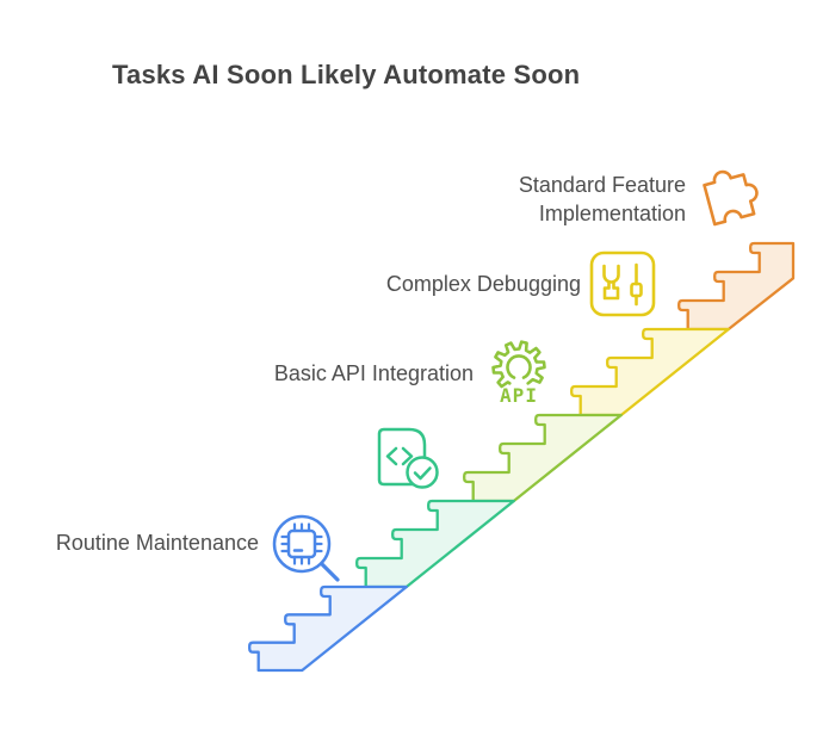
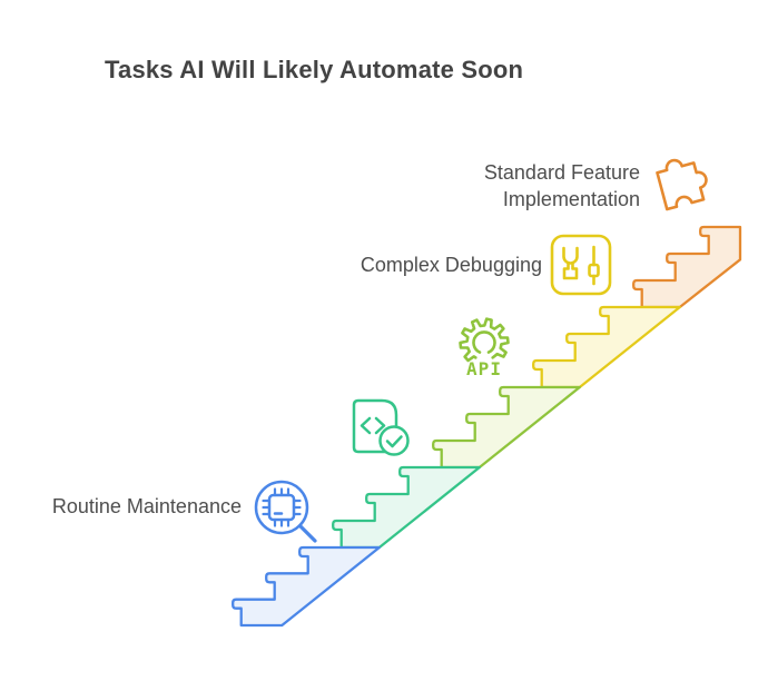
- Tasks AI Soon Likely Automate Soon
+ Tasks AI Will Likely Automate Soon
  Standard Feature Implementation
  Complex Debugging
- Basic API Integration
  Routine Maintenance
  API
